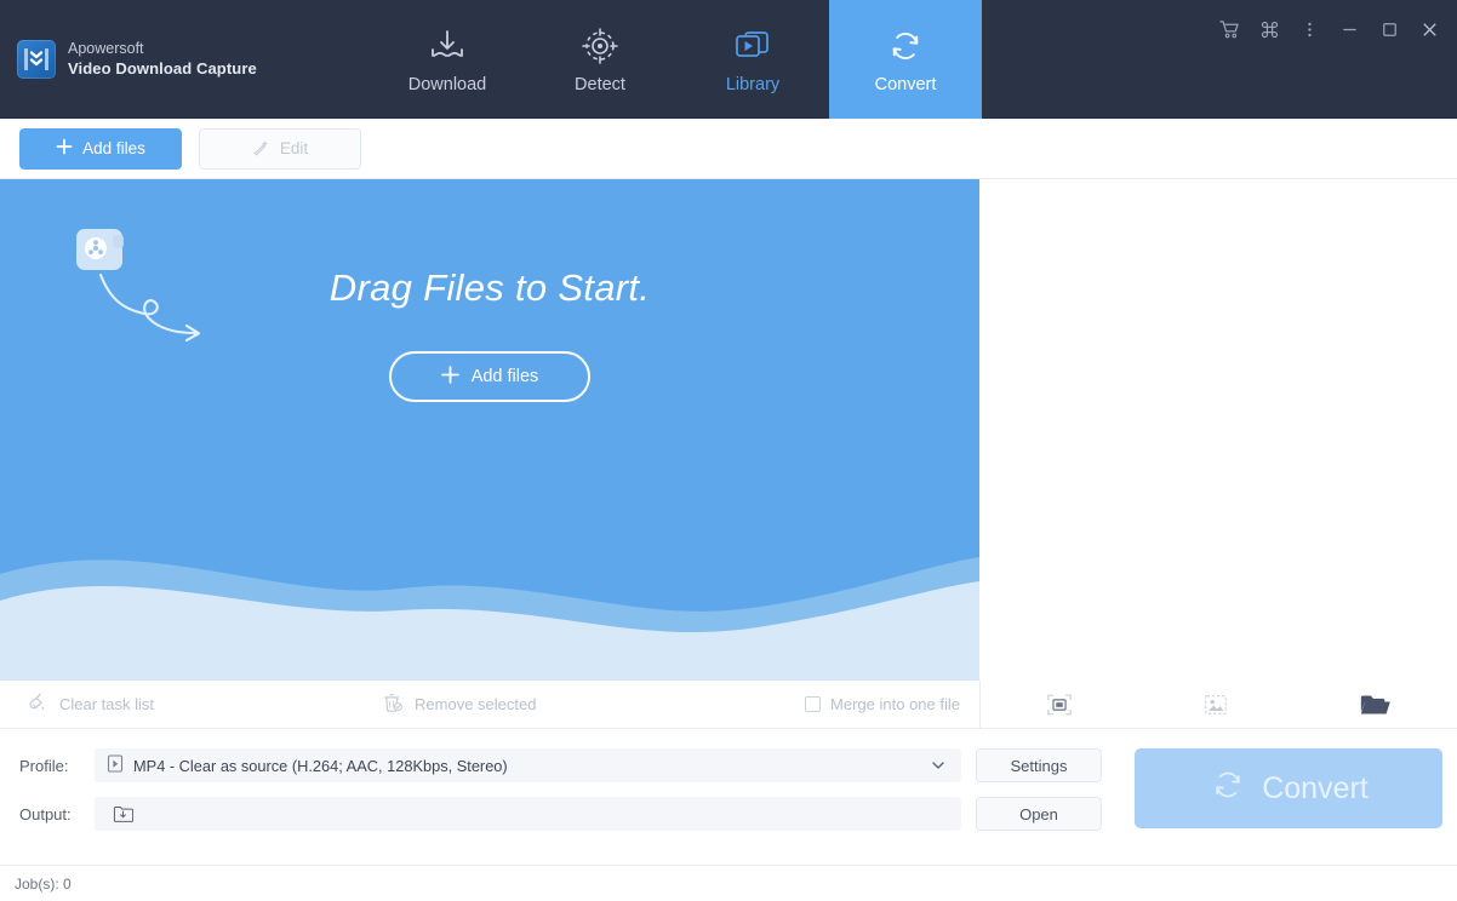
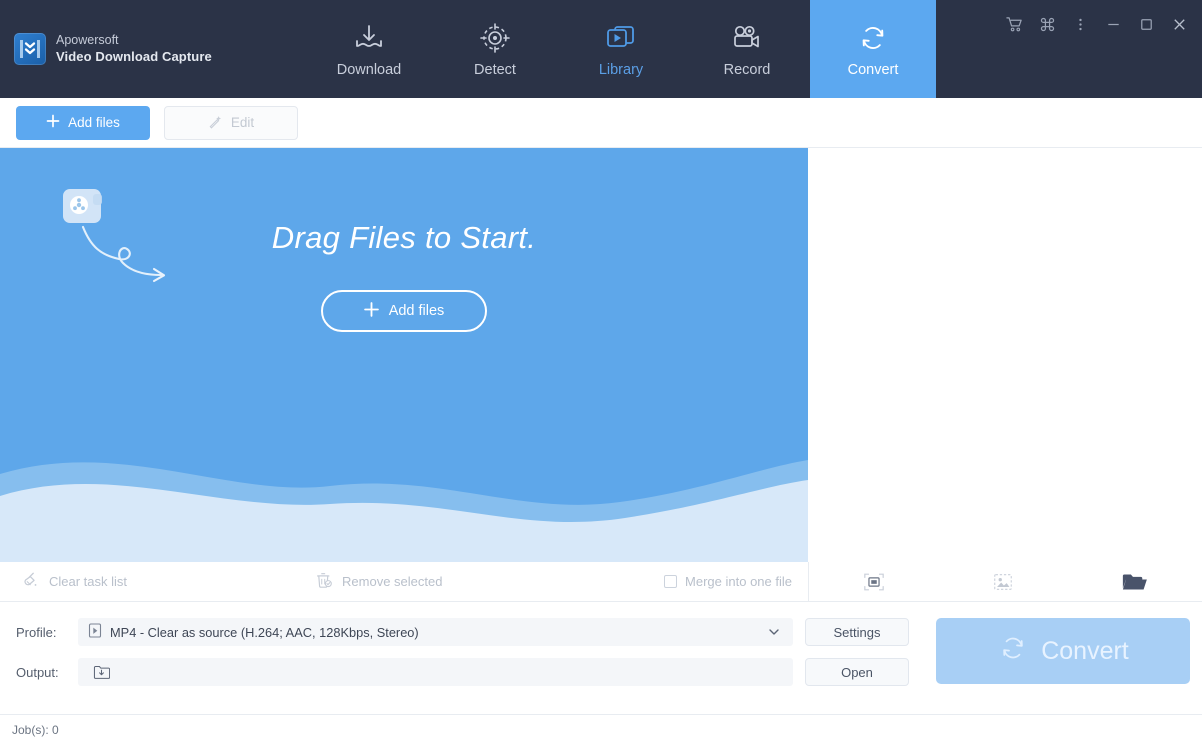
  Apowersoft
  Video Download Capture
  Download
  Detect
  Library
+ Record
  Convert
  Add files
  Edit
  Drag Files to Start.
  Add files
  Clear task list
  Remove selected
  Merge into one file
  Profile:
  MP4 - Clear as source (H.264; AAC, 128Kbps, Stereo)
  Settings
  Output:
  Open
  Convert
  Job(s): 0
